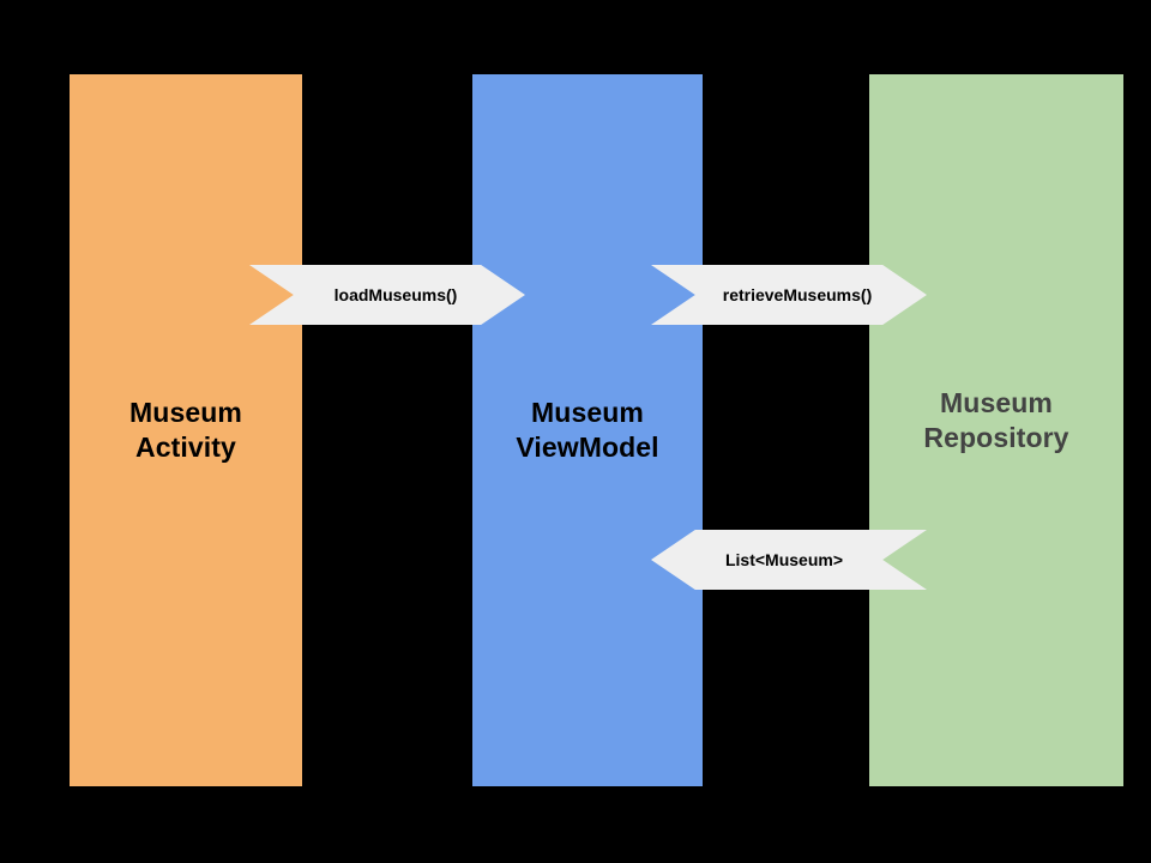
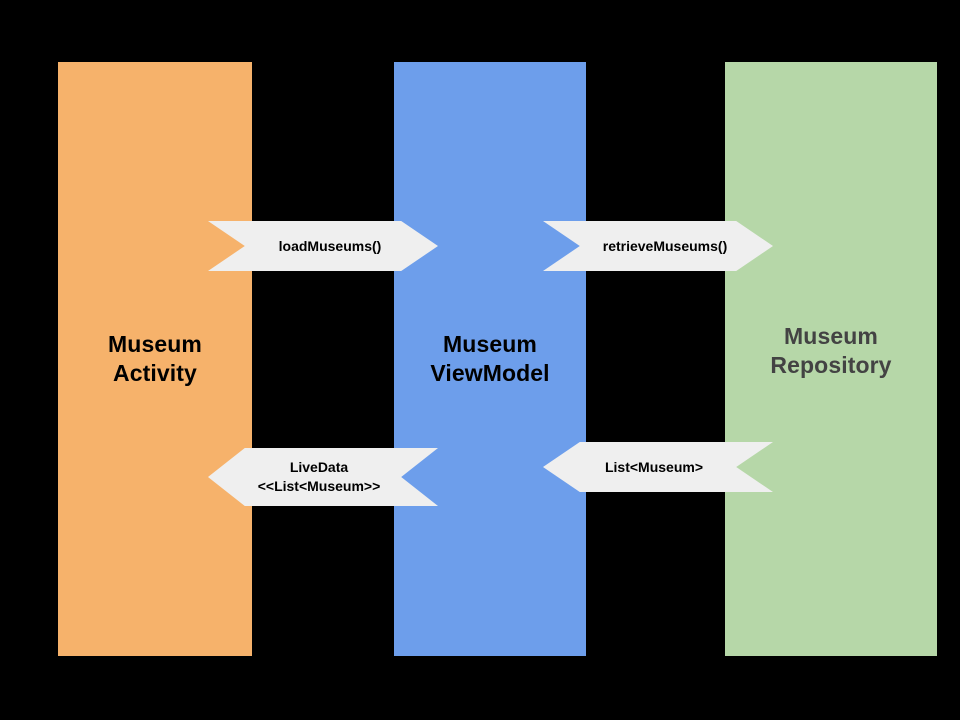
  Museum
  Activity
  Museum
  ViewModel
  Museum
  Repository
  loadMuseums()
  retrieveMuseums()
+ LiveData
+ <<List<Museum>>
  List<Museum>
